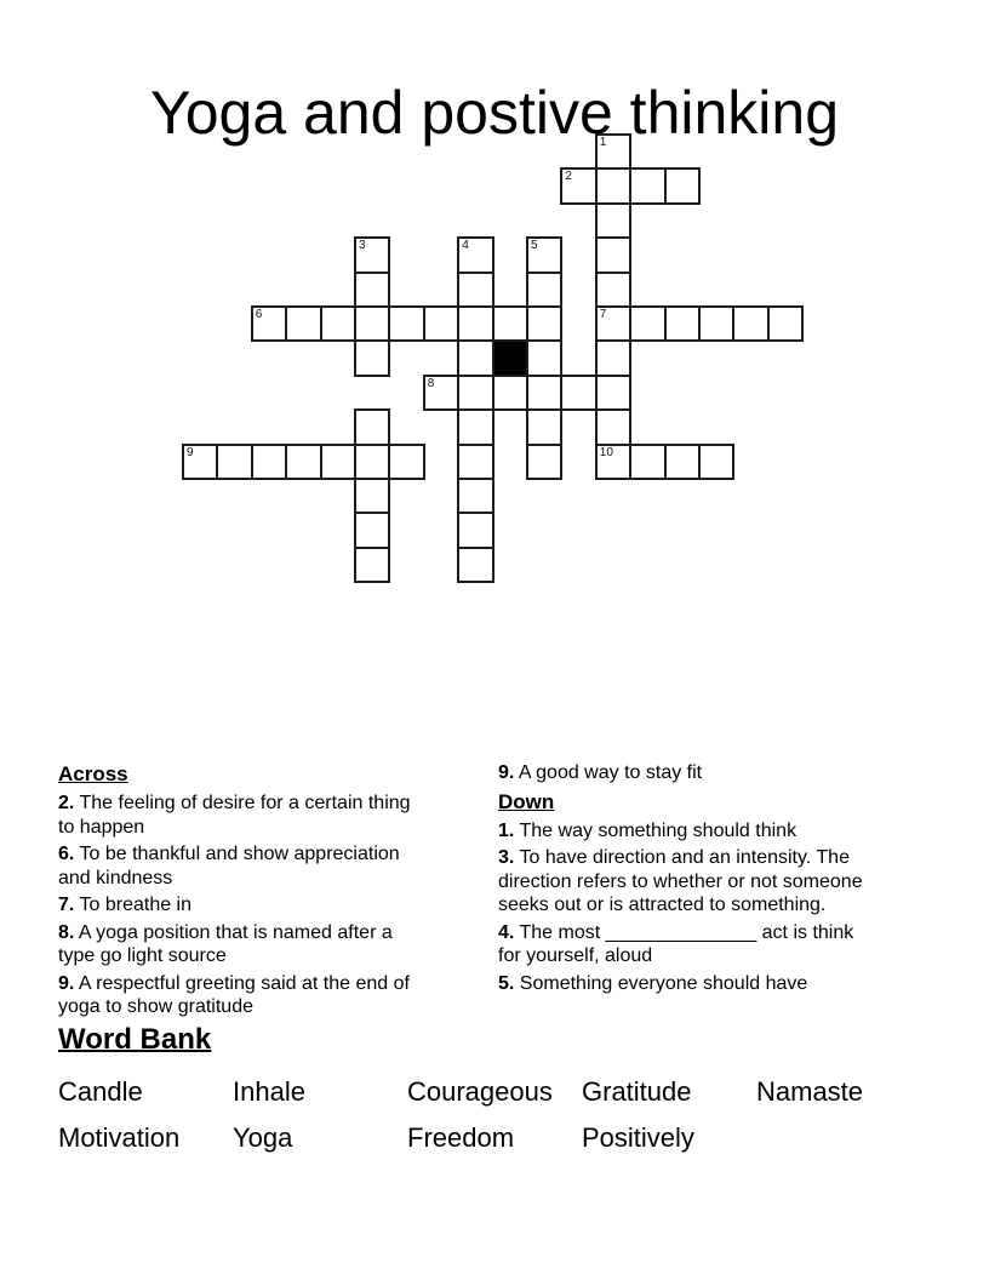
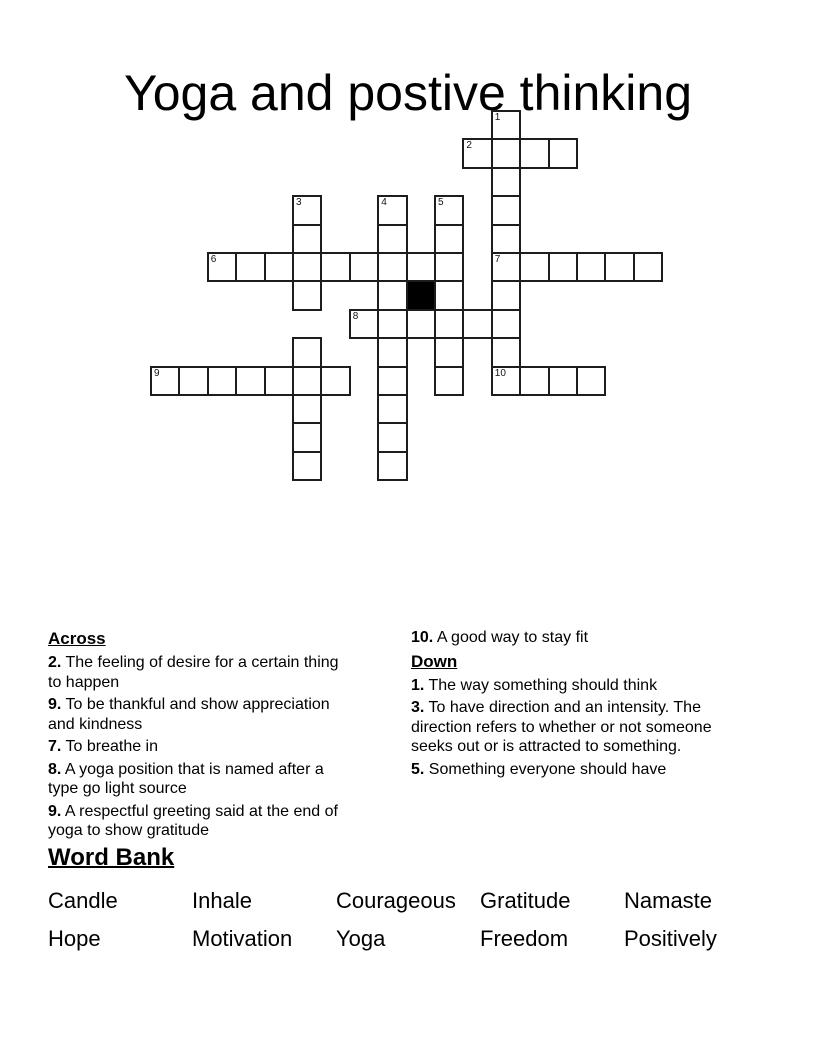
  Yoga and postive thinking
  1
  2
  3
  4
  5
  6
  7
  8
  9
  10
  Across
  2. The feeling of desire for a certain thing
  to happen
- 6. To be thankful and show appreciation
+ 9. To be thankful and show appreciation
  and kindness
  7. To breathe in
  8. A yoga position that is named after a
  type go light source
  9. A respectful greeting said at the end of
  yoga to show gratitude
- 9. A good way to stay fit
+ 10. A good way to stay fit
  Down
  1. The way something should think
  3. To have direction and an intensity. The
  direction refers to whether or not someone
  seeks out or is attracted to something.
- 4. The most ______________ act is think
- for yourself, aloud
  5. Something everyone should have
  Word Bank
  Candle
  Inhale
  Courageous
  Gratitude
  Namaste
+ Hope
  Motivation
  Yoga
  Freedom
  Positively
